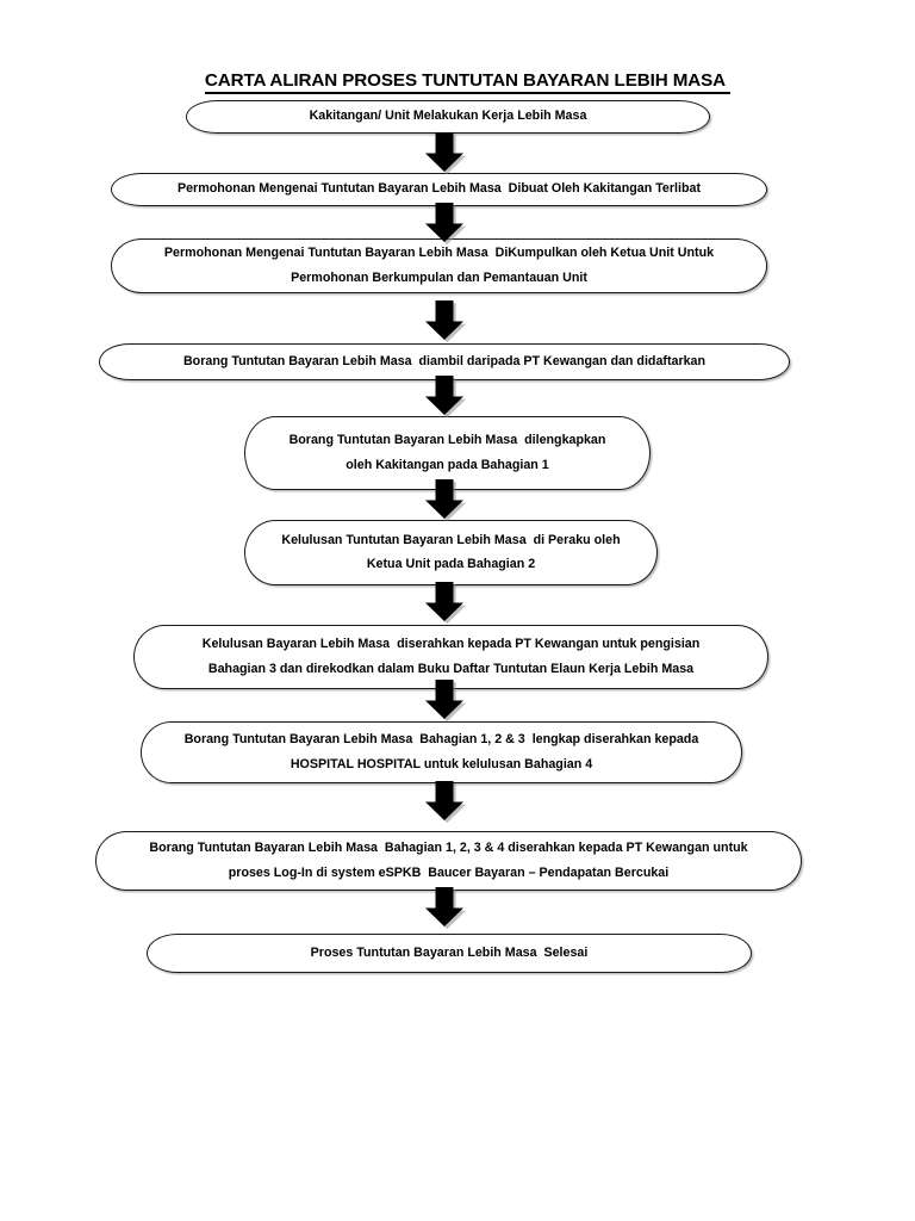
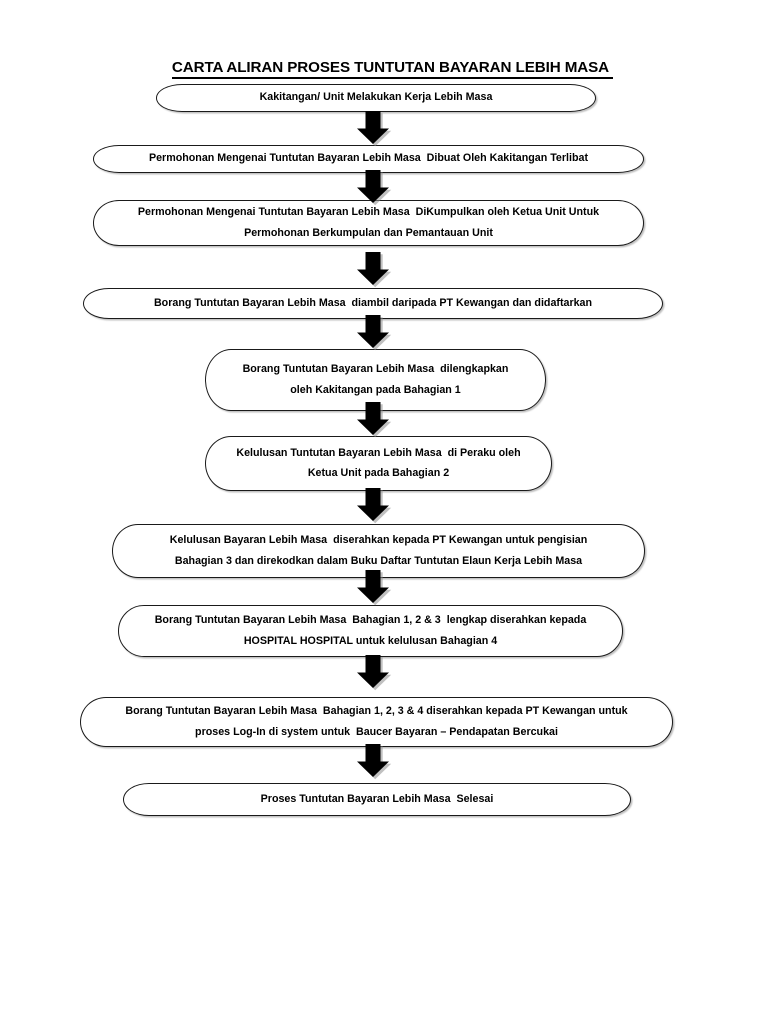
  CARTA ALIRAN PROSES TUNTUTAN BAYARAN LEBIH MASA
  Kakitangan/ Unit Melakukan Kerja Lebih Masa
  Permohonan Mengenai Tuntutan Bayaran Lebih Masa Dibuat Oleh Kakitangan Terlibat
  Permohonan Mengenai Tuntutan Bayaran Lebih Masa DiKumpulkan oleh Ketua Unit Untuk
  Permohonan Berkumpulan dan Pemantauan Unit
  Borang Tuntutan Bayaran Lebih Masa diambil daripada PT Kewangan dan didaftarkan
  Borang Tuntutan Bayaran Lebih Masa dilengkapkan
  oleh Kakitangan pada Bahagian 1
  Kelulusan Tuntutan Bayaran Lebih Masa di Peraku oleh
  Ketua Unit pada Bahagian 2
  Kelulusan Bayaran Lebih Masa diserahkan kepada PT Kewangan untuk pengisian
  Bahagian 3 dan direkodkan dalam Buku Daftar Tuntutan Elaun Kerja Lebih Masa
  Borang Tuntutan Bayaran Lebih Masa Bahagian 1, 2 & 3 lengkap diserahkan kepada
  HOSPITAL HOSPITAL untuk kelulusan Bahagian 4
  Borang Tuntutan Bayaran Lebih Masa Bahagian 1, 2, 3 & 4 diserahkan kepada PT Kewangan untuk
- proses Log-In di system eSPKB Baucer Bayaran – Pendapatan Bercukai
+ proses Log-In di system untuk Baucer Bayaran – Pendapatan Bercukai
  Proses Tuntutan Bayaran Lebih Masa Selesai
